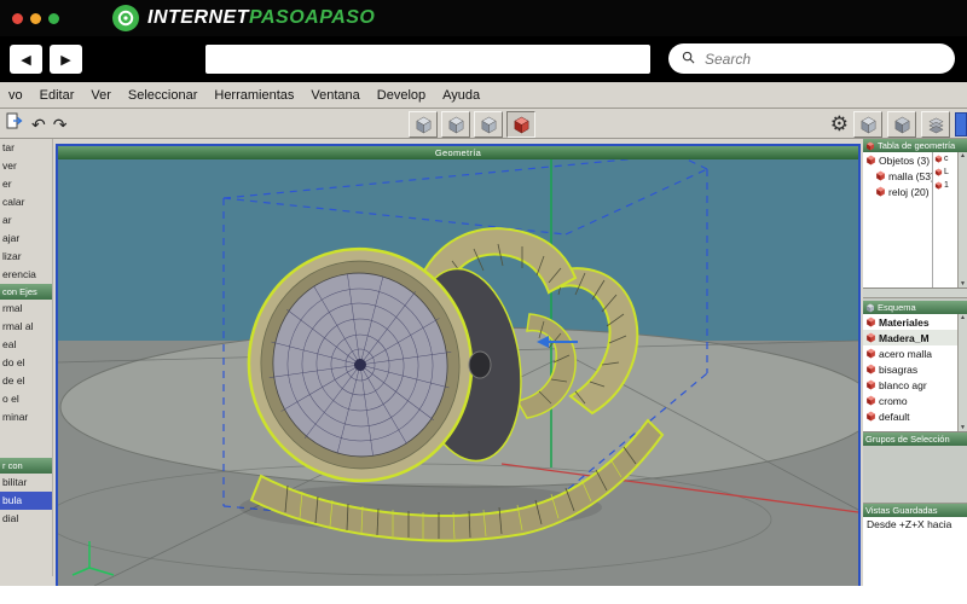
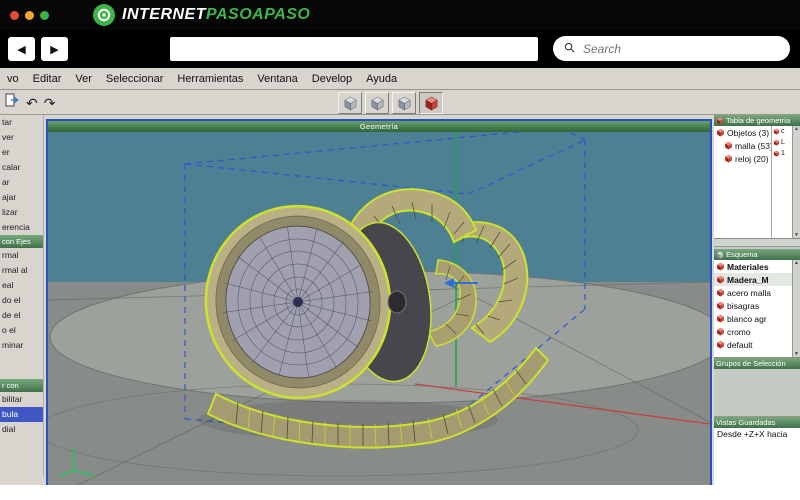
  INTERNETPASOAPASO
  ◀
  ▶
  Search
  vo
  Editar
  Ver
  Seleccionar
  Herramientas
  Ventana
  Develop
  Ayuda
  ↶
  ↷
- ⚙
  tar
  ver
  er
  calar
  ar
  ajar
  lizar
  erencia
  con Ejes
  rmal
  rmal al
  eal
  do el
  de el
  o el
  minar
  r con
  bilitar
  bula
  dial
  Geometría
  Tabla de geometría
  Objetos (3)
  malla (53
  reloj (20)
  Esquema
  Materiales
  Madera_M
  acero malla
  bisagras
  blanco agr
  cromo
  default
  Grupos de Selección
  Vistas Guardadas
  Desde +Z+X hacia
